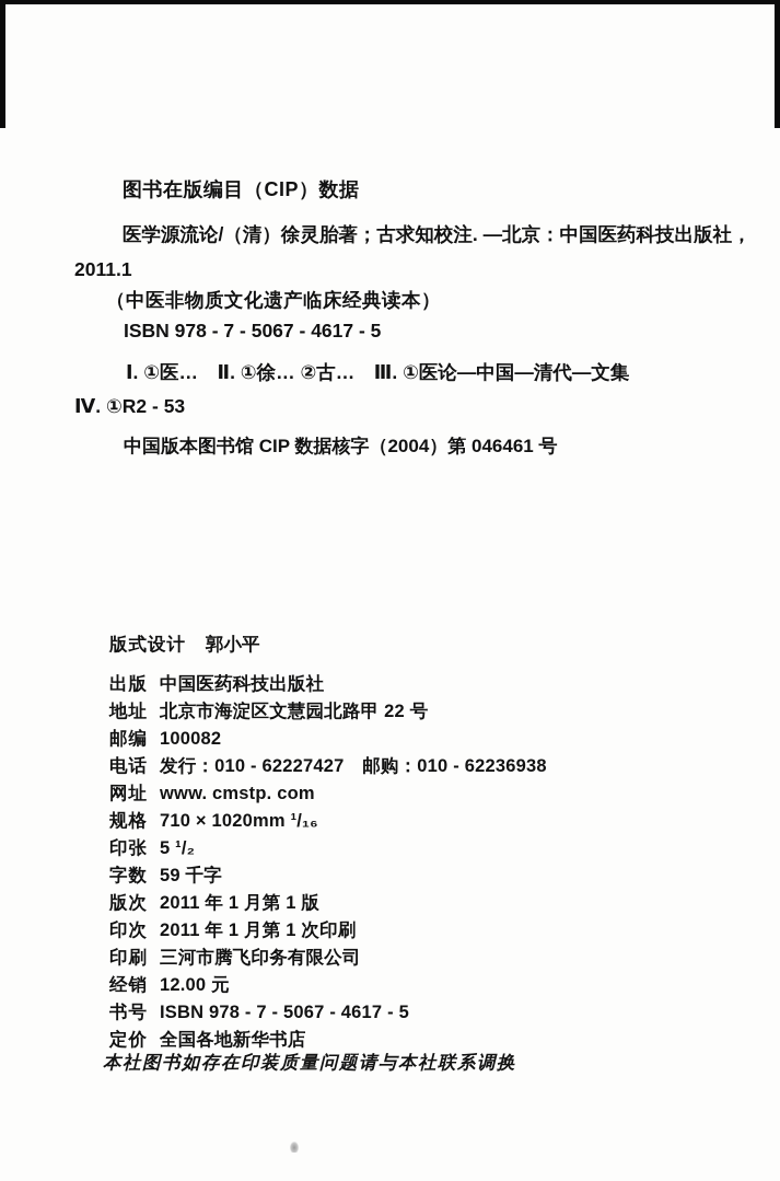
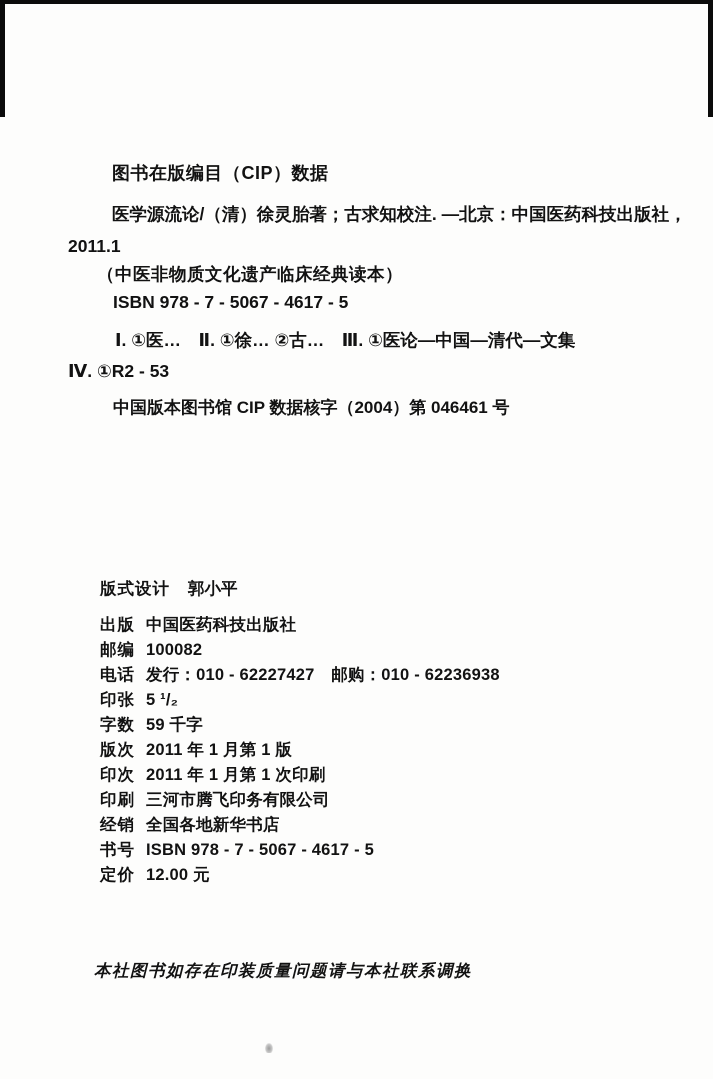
  图书在版编目（CIP）数据
  医学源流论/（清）徐灵胎著；古求知校注. —北京：中国医药科技出版社，
  2011.1
  （中医非物质文化遗产临床经典读本）
  ISBN 978 - 7 - 5067 - 4617 - 5
  Ⅰ. ①医… Ⅱ. ①徐… ②古… Ⅲ. ①医论—中国—清代—文集
  Ⅳ. ①R2 - 53
  中国版本图书馆 CIP 数据核字（2004）第 046461 号
  版式设计 郭小平
  出版
  中国医药科技出版社
- 地址
- 北京市海淀区文慧园北路甲 22 号
  邮编
  100082
  电话
  发行：010 - 62227427 邮购：010 - 62236938
- 网址
- www. cmstp. com
- 规格
- 710 × 1020mm ¹/₁₆
  印张
  5 ¹/₂
  字数
  59 千字
  版次
  2011 年 1 月第 1 版
  印次
  2011 年 1 月第 1 次印刷
  印刷
  三河市腾飞印务有限公司
  经销
- 12.00 元
+ 全国各地新华书店
  书号
  ISBN 978 - 7 - 5067 - 4617 - 5
  定价
- 全国各地新华书店
+ 12.00 元
  本社图书如存在印装质量问题请与本社联系调换
